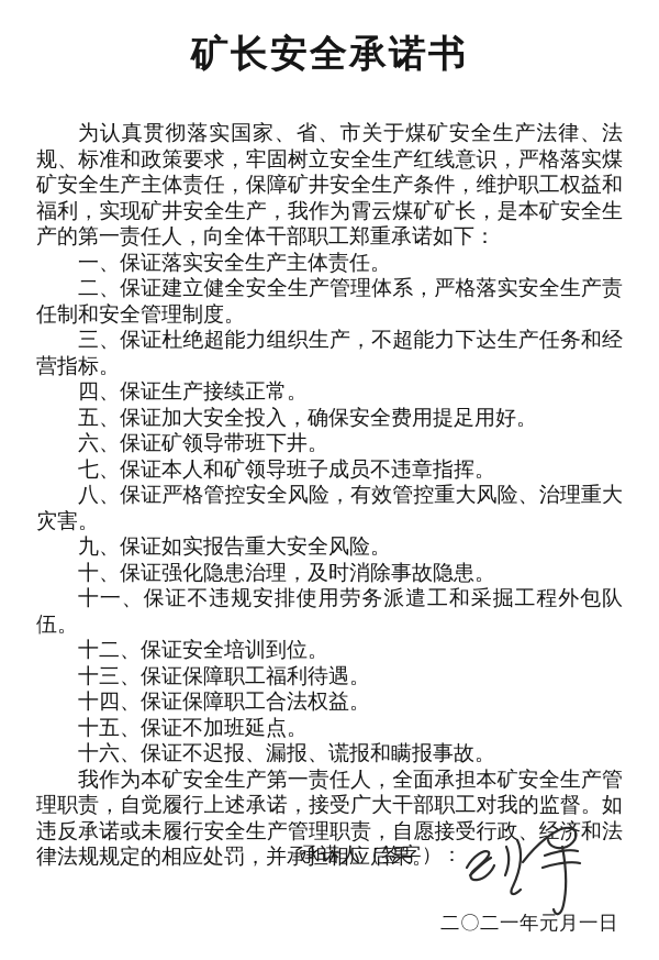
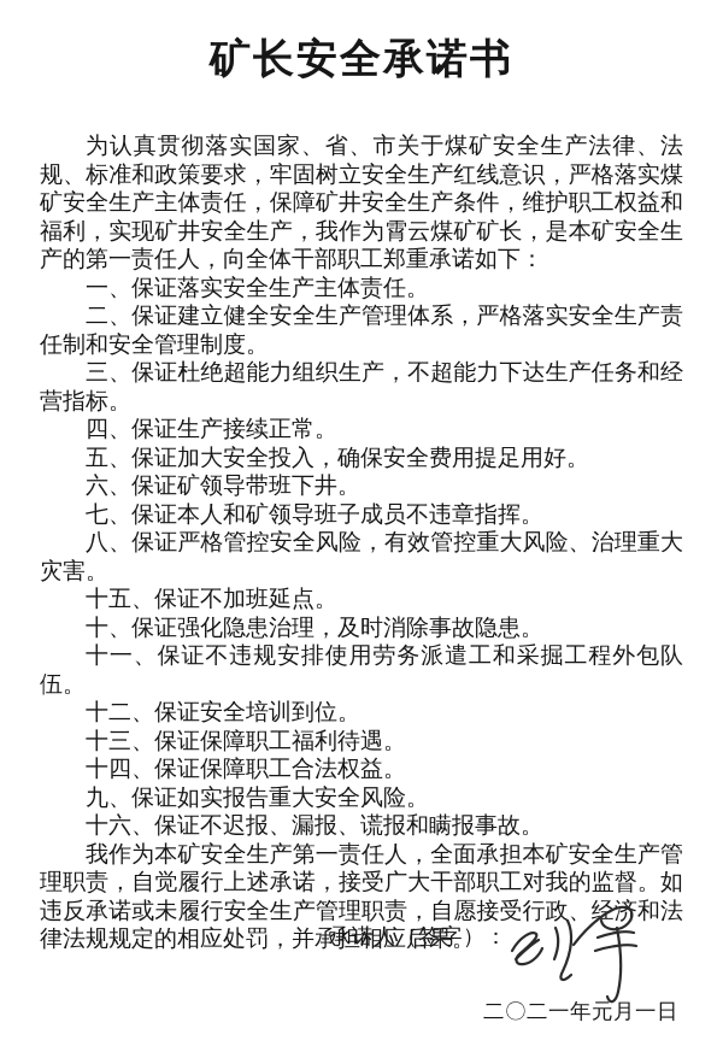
  矿长安全承诺书
  为认真贯彻落实国家、省、市关于煤矿安全生产法律、法规、标准和政策要求，牢固树立安全生产红线意识，严格落实煤矿安全生产主体责任，保障矿井安全生产条件，维护职工权益和福利，实现矿井安全生产，我作为霄云煤矿矿长，是本矿安全生产的第一责任人，向全体干部职工郑重承诺如下：
  一、保证落实安全生产主体责任。
  二、保证建立健全安全生产管理体系，严格落实安全生产责任制和安全管理制度。
  三、保证杜绝超能力组织生产，不超能力下达生产任务和经营指标。
  四、保证生产接续正常。
  五、保证加大安全投入，确保安全费用提足用好。
  六、保证矿领导带班下井。
  七、保证本人和矿领导班子成员不违章指挥。
  八、保证严格管控安全风险，有效管控重大风险、治理重大灾害。
- 九、保证如实报告重大安全风险。
+ 十五、保证不加班延点。
  十、保证强化隐患治理，及时消除事故隐患。
  十一、保证不违规安排使用劳务派遣工和采掘工程外包队伍。
  十二、保证安全培训到位。
  十三、保证保障职工福利待遇。
  十四、保证保障职工合法权益。
- 十五、保证不加班延点。
+ 九、保证如实报告重大安全风险。
  十六、保证不迟报、漏报、谎报和瞒报事故。
  我作为本矿安全生产第一责任人，全面承担本矿安全生产管理职责，自觉履行上述承诺，接受广大干部职工对我的监督。如违反承诺或未履行安全生产管理职责，自愿接受行政、经济和法律法规规定的相应处罚，并承担相应后果。
  承诺人（签字）：
  二〇二一年元月一日
